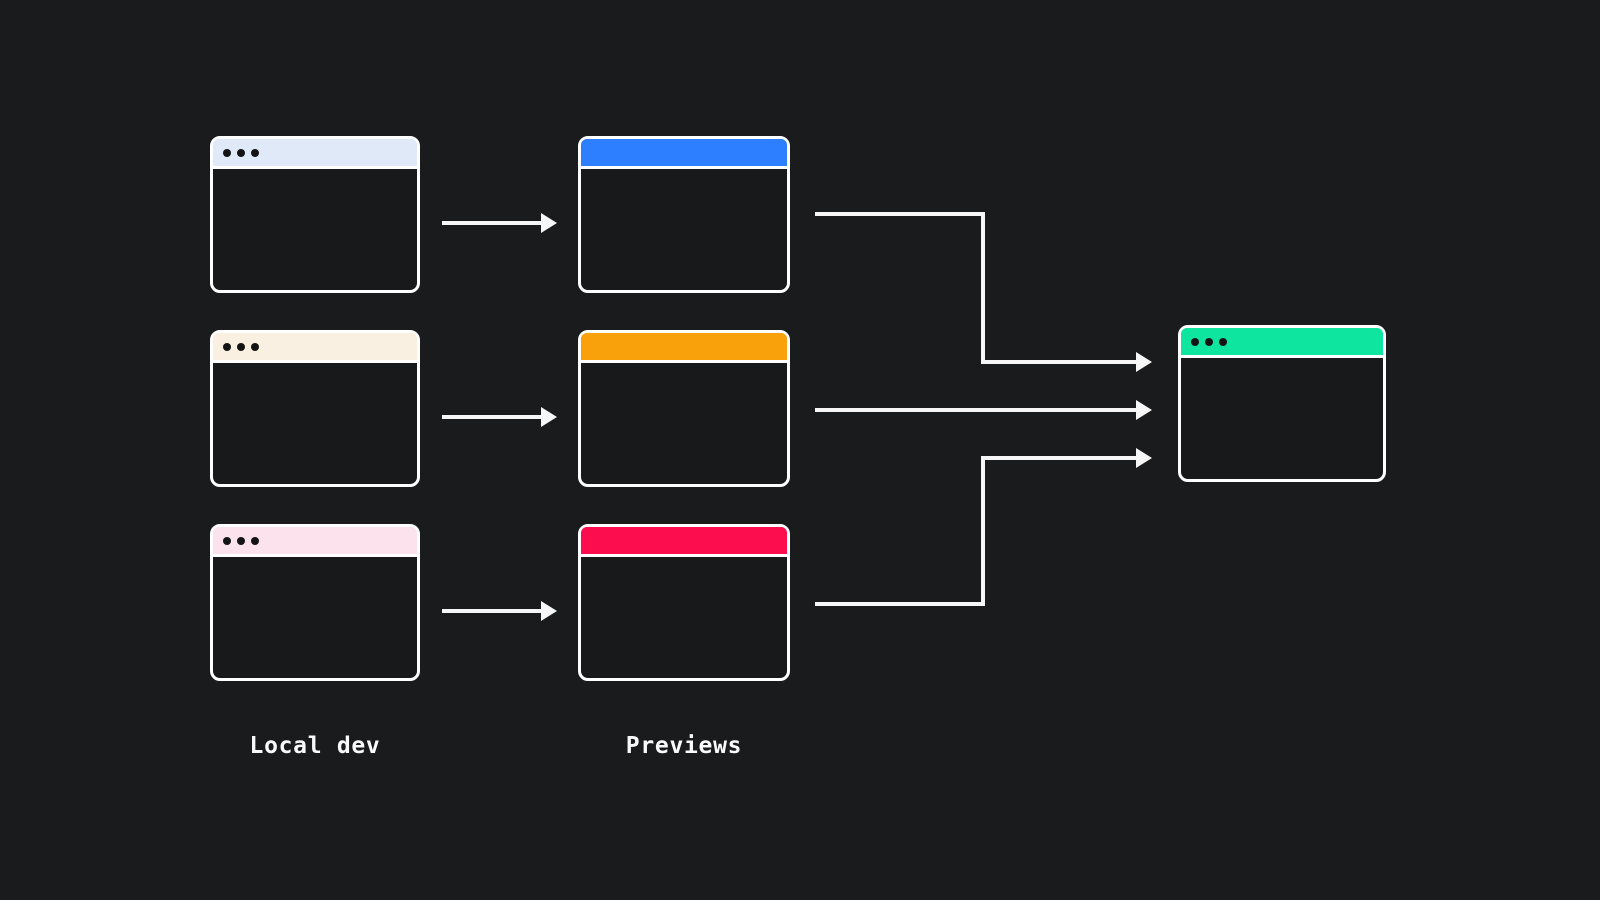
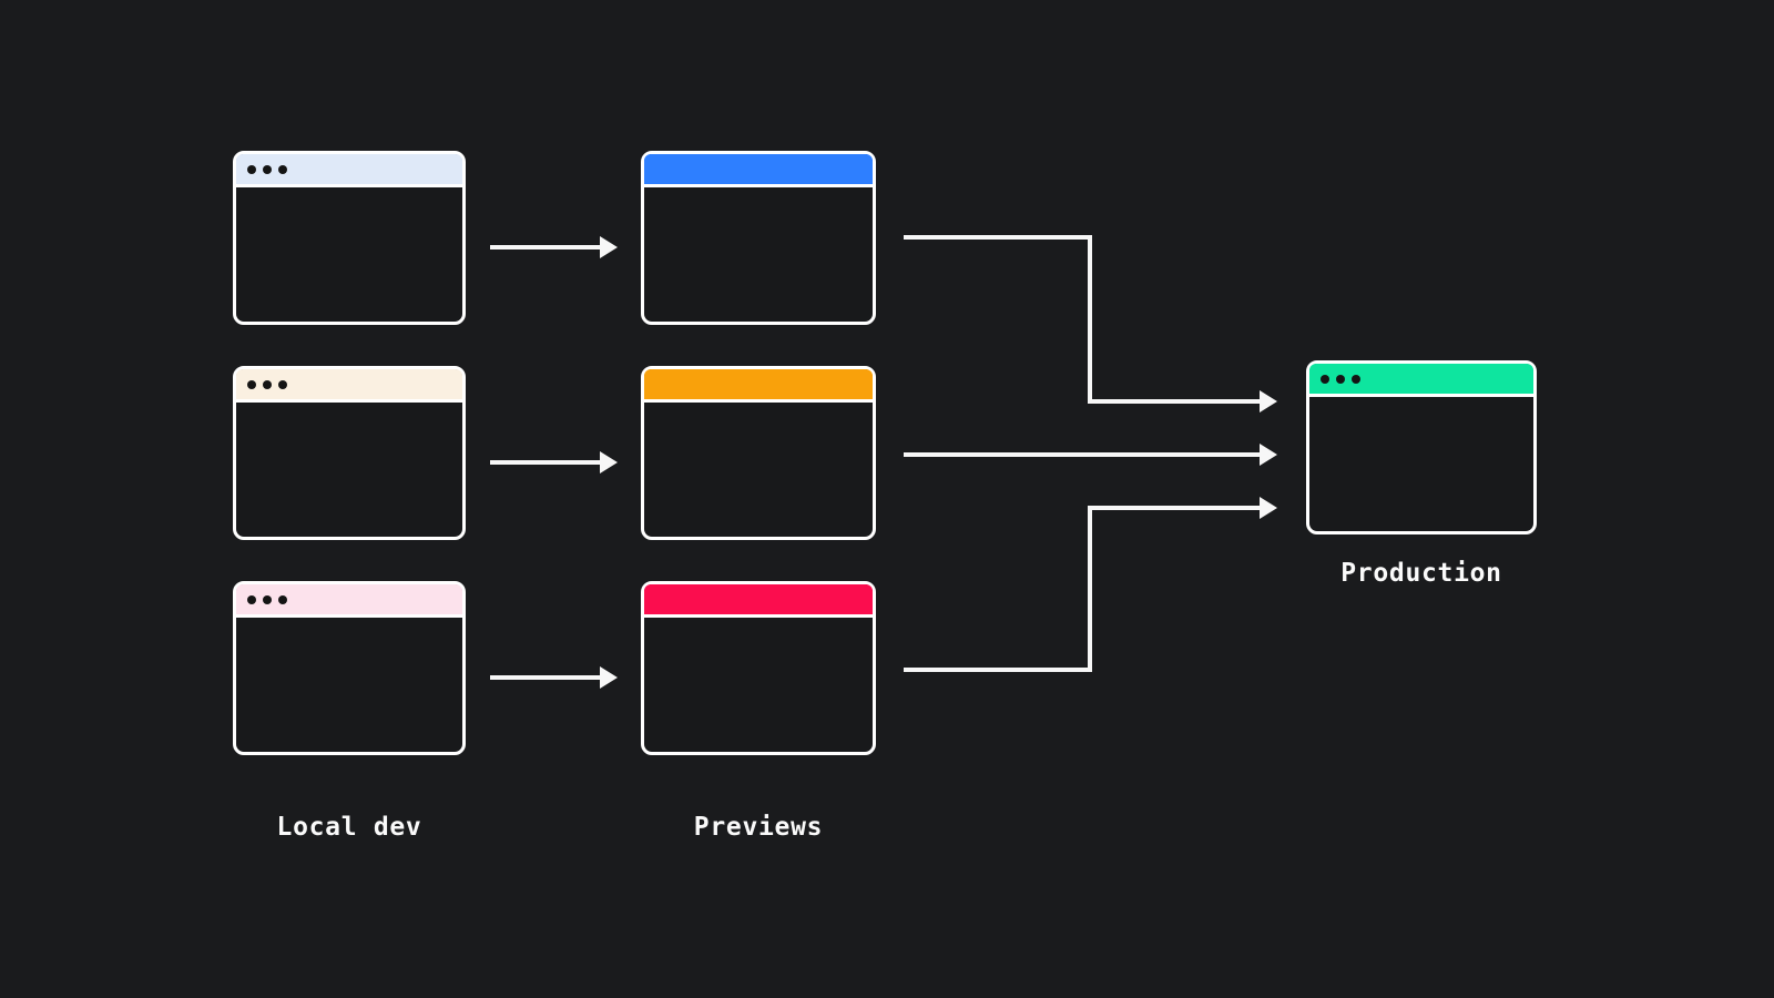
  Local dev
  Previews
+ Production
